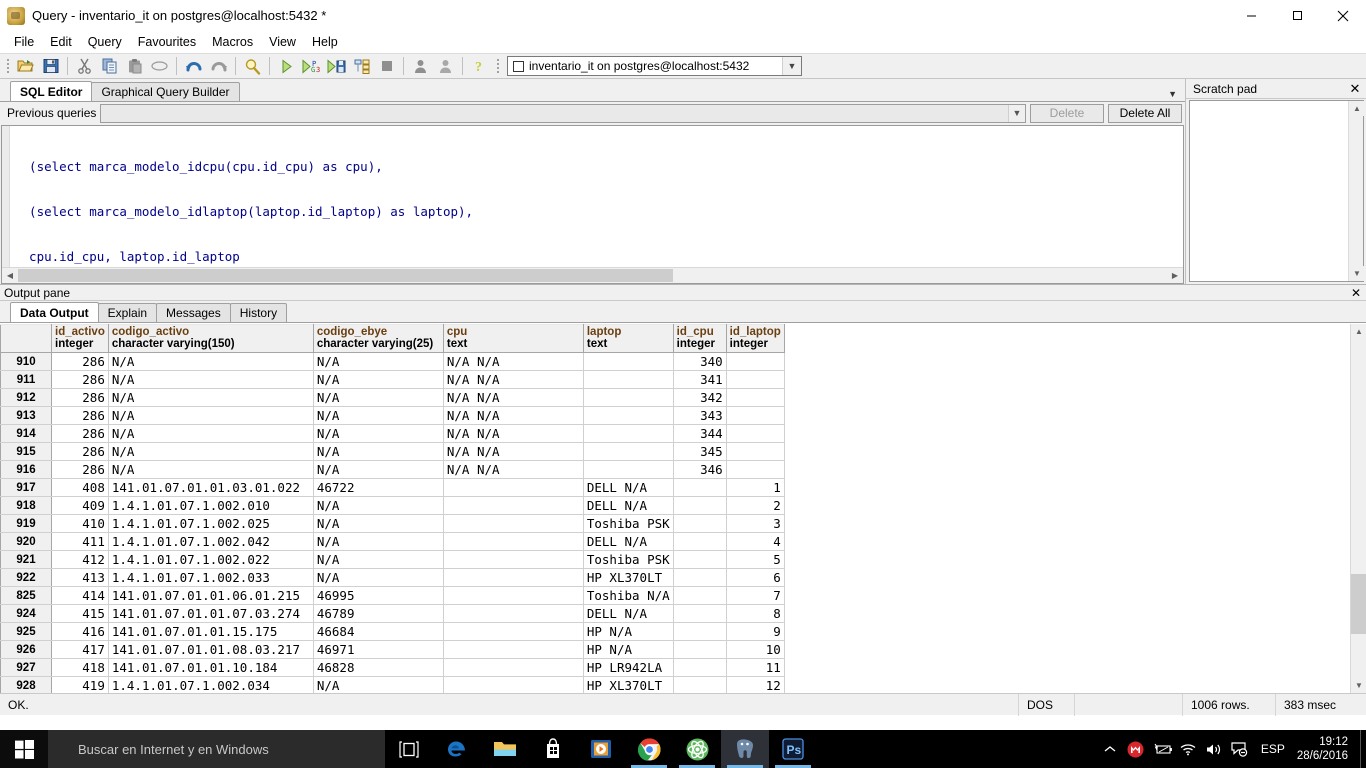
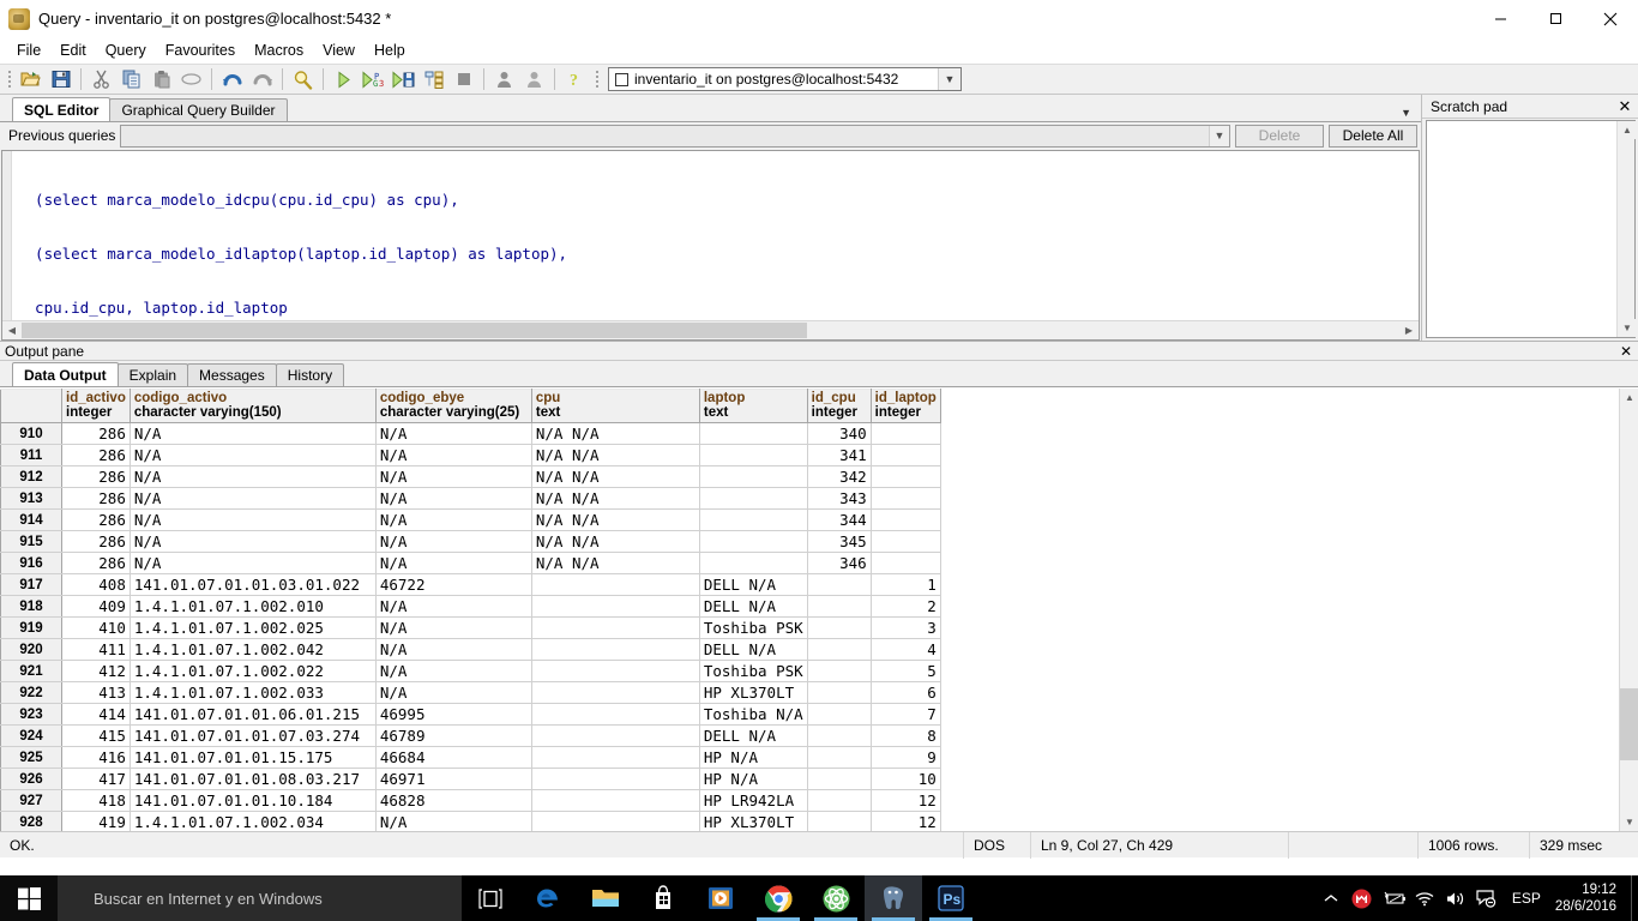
  Query - inventario_it on postgres@localhost:5432 *
  File
  Edit
  Query
  Favourites
  Macros
  View
  Help
  P
  G
  3
  ?
  inventario_it on postgres@localhost:5432
  ▼
  SQL Editor
  Graphical Query Builder
  ▼
  Previous queries
  ▼
  Delete
  Delete All
  (select marca_modelo_idcpu(cpu.id_cpu) as cpu),
  (select marca_modelo_idlaptop(laptop.id_laptop) as laptop),
  cpu.id_cpu, laptop.id_laptop
  ◀
  ▶
  Scratch pad
  ✕
  ▲
  ▼
  Output pane
  ✕
  Data Output
  Explain
  Messages
  History
  	id_activo integer	codigo_activo character varying(150)	codigo_ebye character varying(25)	cpu text	laptop text	id_cpu integer	id_laptop integer
  910	286	N/A	N/A	N/A N/A		340
  911	286	N/A	N/A	N/A N/A		341
  912	286	N/A	N/A	N/A N/A		342
  913	286	N/A	N/A	N/A N/A		343
  914	286	N/A	N/A	N/A N/A		344
  915	286	N/A	N/A	N/A N/A		345
  916	286	N/A	N/A	N/A N/A		346
  917	408	141.01.07.01.01.03.01.022	46722		DELL N/A		1
  918	409	1.4.1.01.07.1.002.010	N/A		DELL N/A		2
  919	410	1.4.1.01.07.1.002.025	N/A		Toshiba PSK		3
  920	411	1.4.1.01.07.1.002.042	N/A		DELL N/A		4
  921	412	1.4.1.01.07.1.002.022	N/A		Toshiba PSK		5
  922	413	1.4.1.01.07.1.002.033	N/A		HP XL370LT		6
- 825	414	141.01.07.01.01.06.01.215	46995		Toshiba N/A		7
+ 923	414	141.01.07.01.01.06.01.215	46995		Toshiba N/A		7
  924	415	141.01.07.01.01.07.03.274	46789		DELL N/A		8
  925	416	141.01.07.01.01.15.175	46684		HP N/A		9
  926	417	141.01.07.01.01.08.03.217	46971		HP N/A		10
- 927	418	141.01.07.01.01.10.184	46828		HP LR942LA		11
+ 927	418	141.01.07.01.01.10.184	46828		HP LR942LA		12
  928	419	1.4.1.01.07.1.002.034	N/A		HP XL370LT		12
  ▲
  ▼
  OK.
  DOS
+ Ln 9, Col 27, Ch 429
  1006 rows.
- 383 msec
+ 329 msec
  Buscar en Internet y en Windows
  Ps
  ESP
  19:12
  28/6/2016
